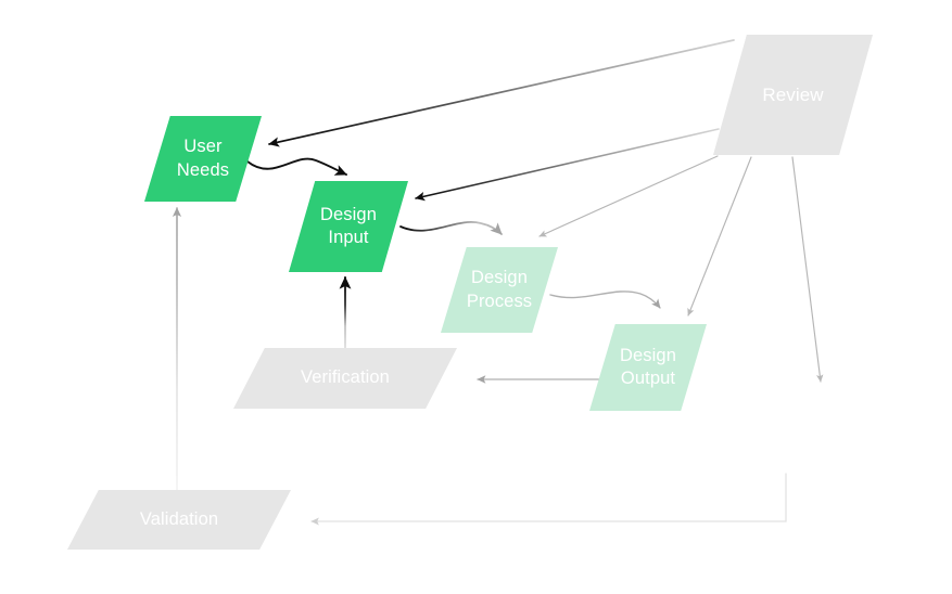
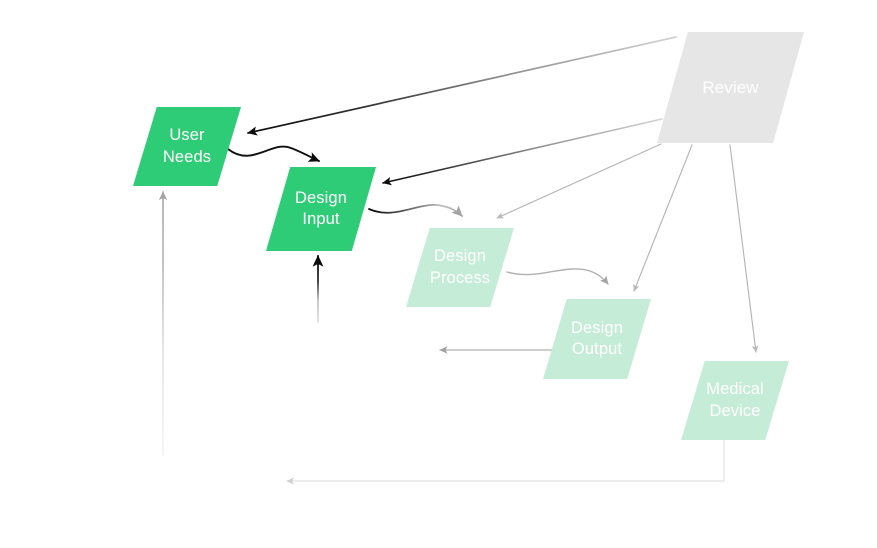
  User
  Needs
  Design
  Input
  Design
  Process
  Design
  Output
+ Medical
+ Device
  Review
- Verification
- Validation
